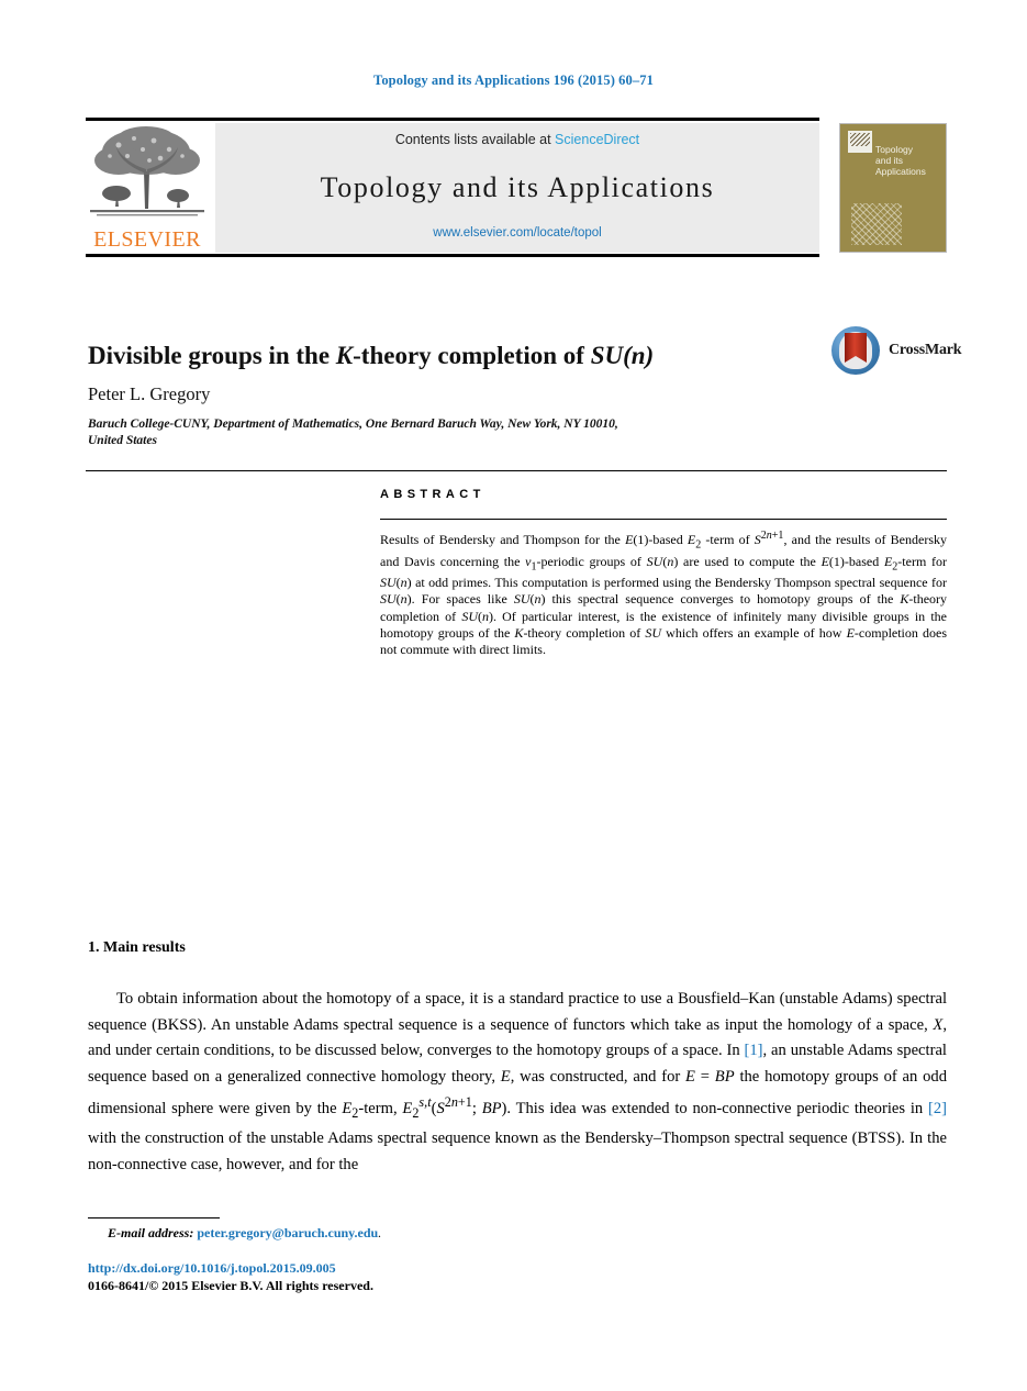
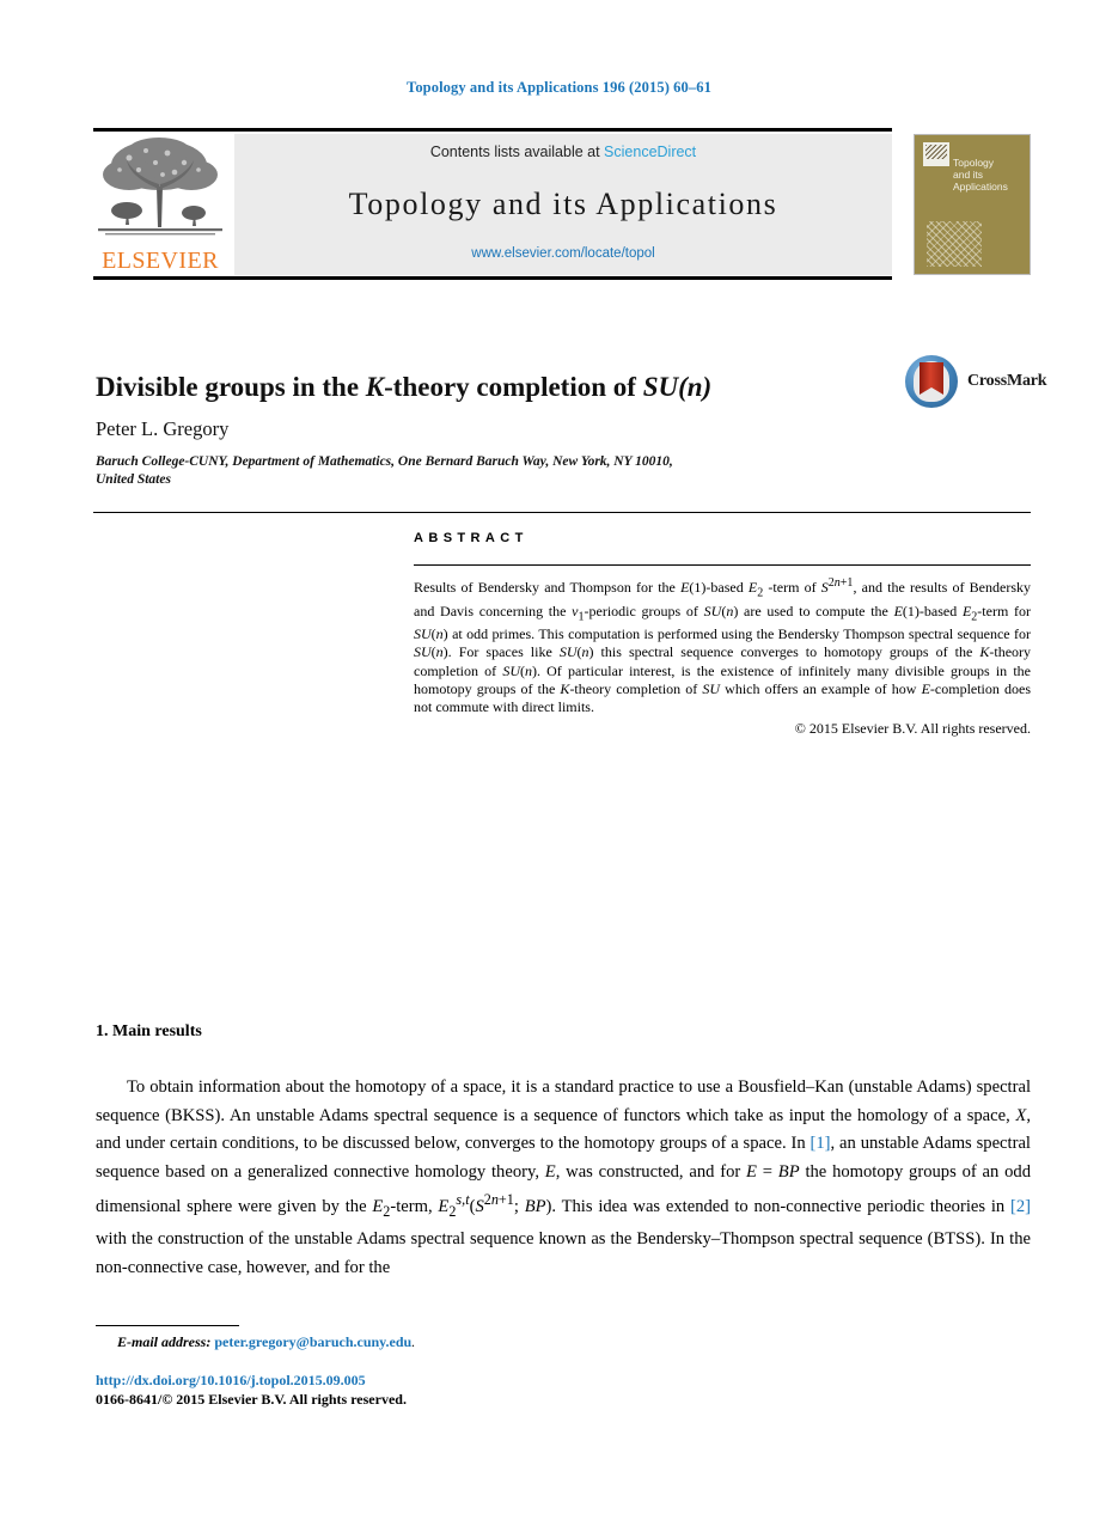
- Topology and its Applications 196 (2015) 60–71
+ Topology and its Applications 196 (2015) 60–61
  ELSEVIER
  Contents lists available at ScienceDirect
  Topology and its Applications
  www.elsevier.com/locate/topol
  Topology
  and its
  Applications
  Divisible groups in the K-theory completion of SU(n)
  CrossMark
  Peter L. Gregory
  Baruch College-CUNY, Department of Mathematics, One Bernard Baruch Way, New York, NY 10010,
  United States
  ABSTRACT
  Results of Bendersky and Thompson for the E(1)-based E2 -term of S2n+1, and the results of Bendersky and Davis concerning the v1-periodic groups of SU(n) are used to compute the E(1)-based E2-term for SU(n) at odd primes. This computation is performed using the Bendersky Thompson spectral sequence for SU(n). For spaces like SU(n) this spectral sequence converges to homotopy groups of the K-theory completion of SU(n). Of particular interest, is the existence of infinitely many divisible groups in the homotopy groups of the K-theory completion of SU which offers an example of how E-completion does not commute with direct limits.
+ © 2015 Elsevier B.V. All rights reserved.
  1. Main results
  To obtain information about the homotopy of a space, it is a standard practice to use a Bousfield–Kan (unstable Adams) spectral sequence (BKSS). An unstable Adams spectral sequence is a sequence of functors which take as input the homology of a space, X, and under certain conditions, to be discussed below, converges to the homotopy groups of a space. In [1], an unstable Adams spectral sequence based on a generalized connective homology theory, E, was constructed, and for E = BP the homotopy groups of an odd dimensional sphere were given by the E2-term, E2s,t(S2n+1; BP). This idea was extended to non-connective periodic theories in [2] with the construction of the unstable Adams spectral sequence known as the Bendersky–Thompson spectral sequence (BTSS). In the non-connective case, however, and for the
  E-mail address: peter.gregory@baruch.cuny.edu.
  http://dx.doi.org/10.1016/j.topol.2015.09.005
  0166-8641/© 2015 Elsevier B.V. All rights reserved.
